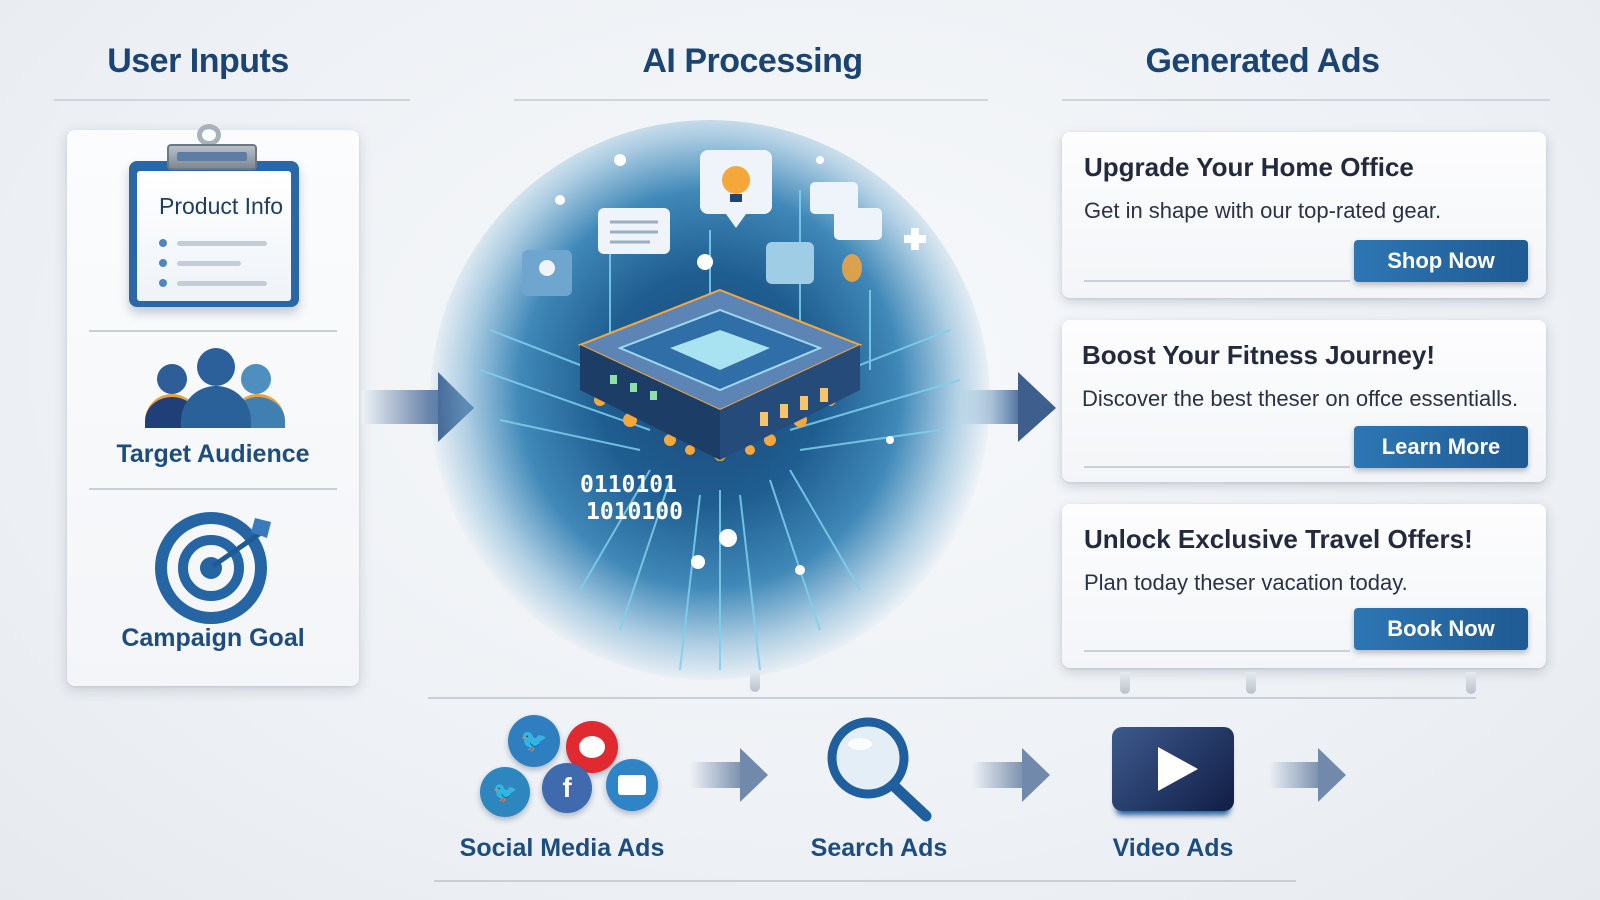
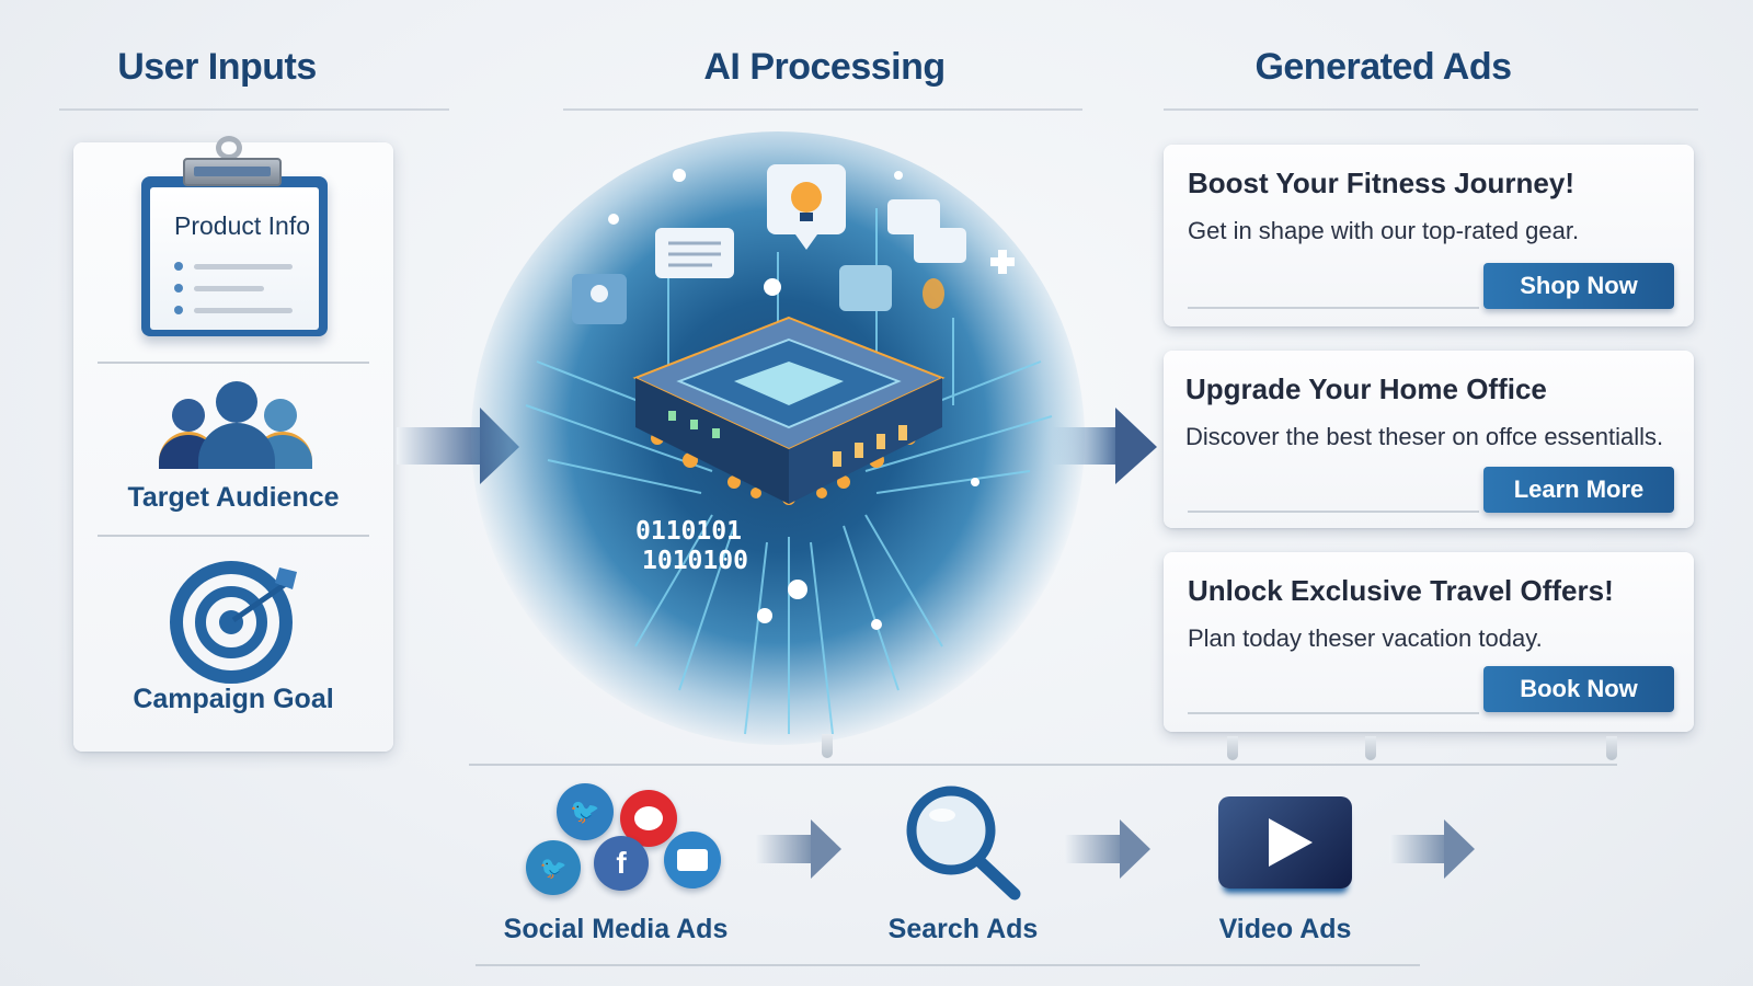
  User Inputs
  AI Processing
  Generated Ads
  Product Info
  Target Audience
  Campaign Goal
  0110101
  1010100
- Upgrade Your Home Office
+ Boost Your Fitness Journey!
  Get in shape with our top-rated gear.
  Shop Now
- Boost Your Fitness Journey!
+ Upgrade Your Home Office
  Discover the best theser on offce essentialls.
  Learn More
  Unlock Exclusive Travel Offers!
  Plan today theser vacation today.
  Book Now
  🐦
  🐦
  f
  Social Media Ads
  Search Ads
  Video Ads
